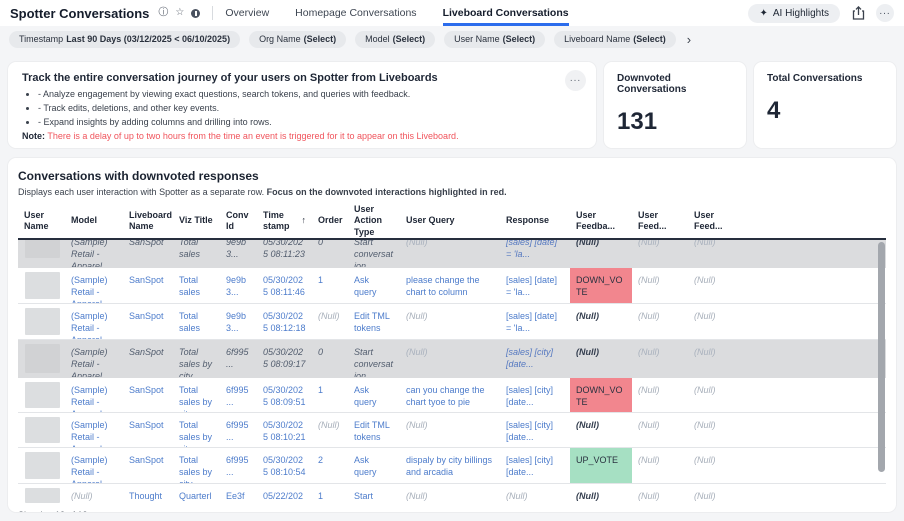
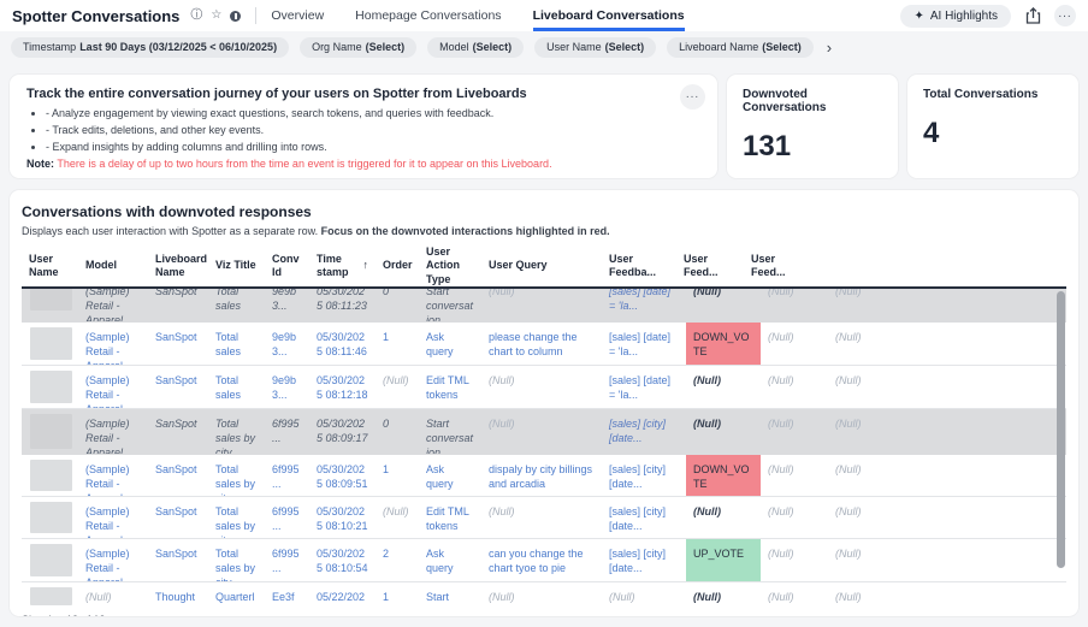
  Spotter Conversations
  ⓘ
  ☆
  Overview
  Homepage Conversations
  Liveboard Conversations
  ✦
  AI Highlights
  ...
  Timestamp
  Last 90 Days (03/12/2025 < 06/10/2025)
  Org Name
  (Select)
  Model
  (Select)
  User Name
  (Select)
  Liveboard Name
  (Select)
  ›
  Track the entire conversation journey of your users on Spotter from Liveboards
  - Analyze engagement by viewing exact questions, search tokens, and queries with feedback.
  - Track edits, deletions, and other key events.
  - Expand insights by adding columns and drilling into rows.
  Note: There is a delay of up to two hours from the time an event is triggered for it to appear on this Liveboard.
  ...
  Downvoted Conversations
  131
  Total Conversations
  4
  Conversations with downvoted responses
  Displays each user interaction with Spotter as a separate row. Focus on the downvoted interactions highlighted in red.
  User Name
  Model
  Liveboard Name
  Viz Title
  Conv Id
  Time stamp
  ↑
  Order
  User Action Type
  User Query
- Response
  User Feedba...
  User Feed...
  User Feed...
  (Sample) Retail - Apparel
  SanSpot
  Total sales
  9e9b3...
  05/30/2025 08:11:23
  0
  Start conversation
  (Null)
  [sales] [date] = 'la...
  (Null)
  (Null)
  (Null)
  SanSpot
  Total sales
  9e9b3...
  05/30/2025 08:11:46
  1
  Ask query
  please change the chart to column
  [sales] [date] = 'la...
  DOWN_VOTE
  (Null)
  (Null)
  SanSpot
  Total sales
  9e9b3...
  05/30/2025 08:12:18
  (Null)
  Edit TML tokens
  (Null)
  [sales] [date] = 'la...
  (Null)
  (Null)
  (Null)
  (Sample) Retail - Apparel
  SanSpot
  Total sales by city
  6f995...
  05/30/2025 08:09:17
  0
  Start conversation
  (Null)
  [sales] [city] [date...
  (Null)
  (Null)
  (Null)
  SanSpot
  Total sales by
  6f995...
  05/30/2025 08:09:51
  1
  Ask query
- can you change the chart tyoe to pie
+ dispaly by city billings and arcadia
  [sales] [city] [date...
  DOWN_VOTE
  (Null)
  (Null)
  SanSpot
  Total sales by
  6f995...
  05/30/2025 08:10:21
  (Null)
  Edit TML tokens
  (Null)
  [sales] [city] [date...
  (Null)
  (Null)
  (Null)
  SanSpot
  Total sales by
  6f995...
  05/30/2025 08:10:54
  2
  Ask query
- dispaly by city billings and arcadia
+ can you change the chart tyoe to pie
  [sales] [city] [date...
  UP_VOTE
  (Null)
  (Null)
  (Null)
  1
  (Null)
  (Null)
  (Null)
  (Null)
  (Null)
